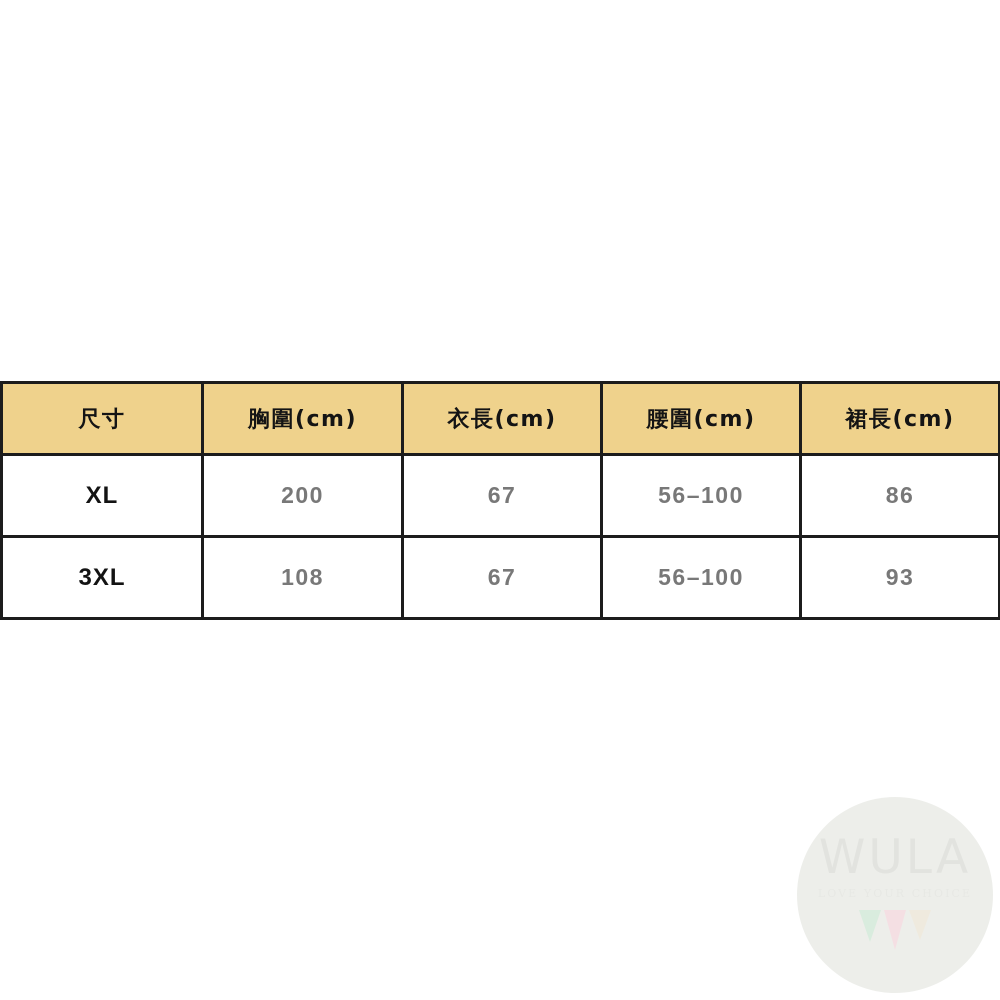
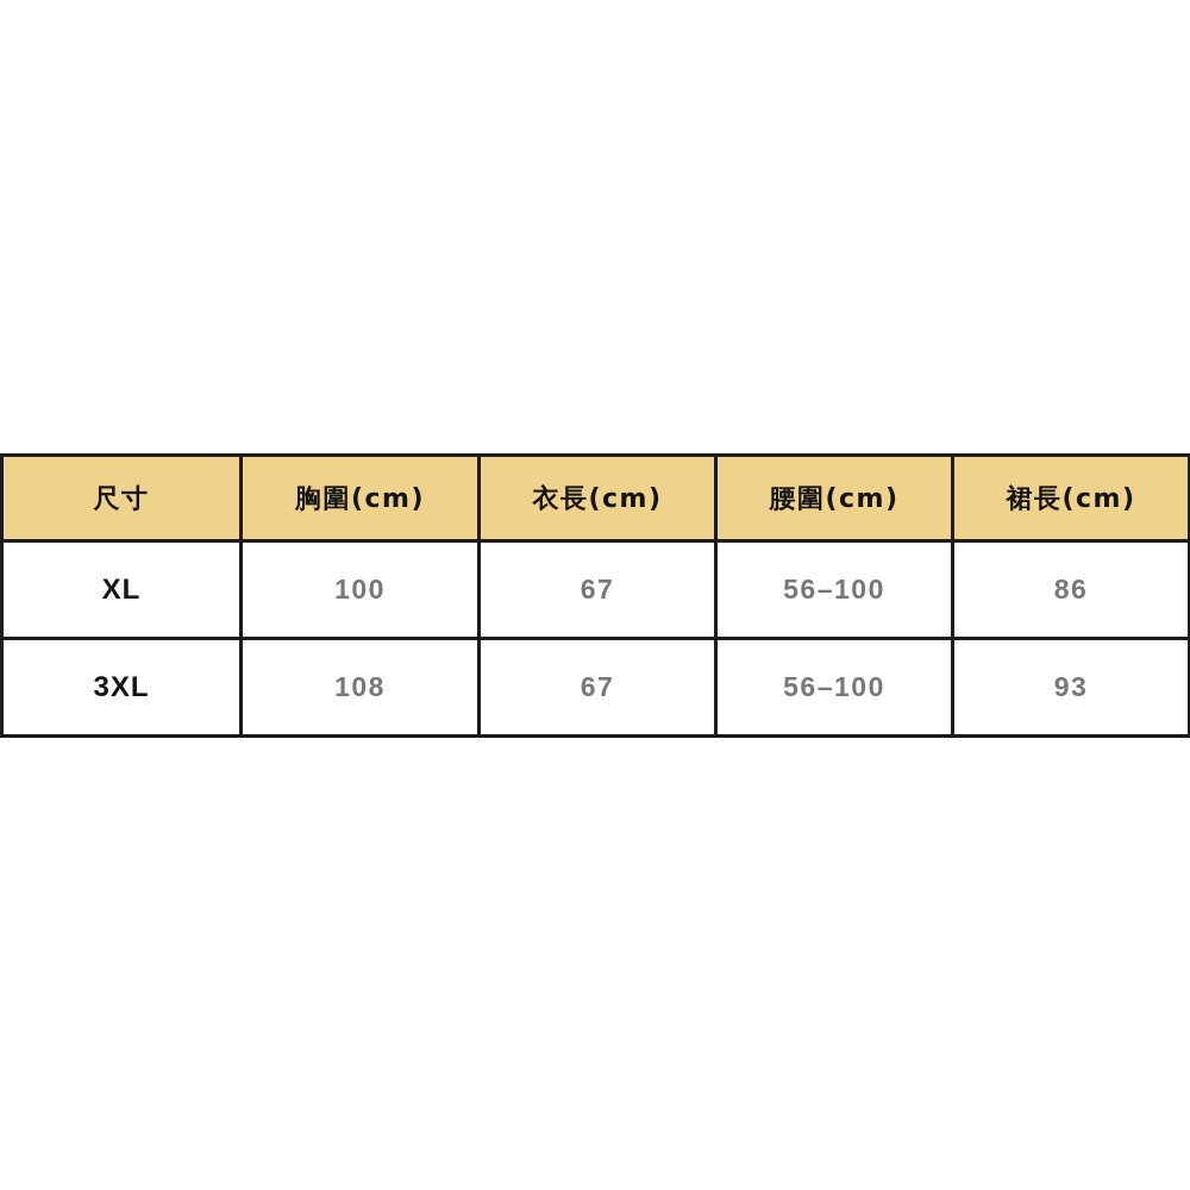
  尺寸	胸圍(cm)	衣長(cm)	腰圍(cm)	裙長(cm)
- XL	200	67	56–100	86
+ XL	100	67	56–100	86
  3XL	108	67	56–100	93
- WULA
